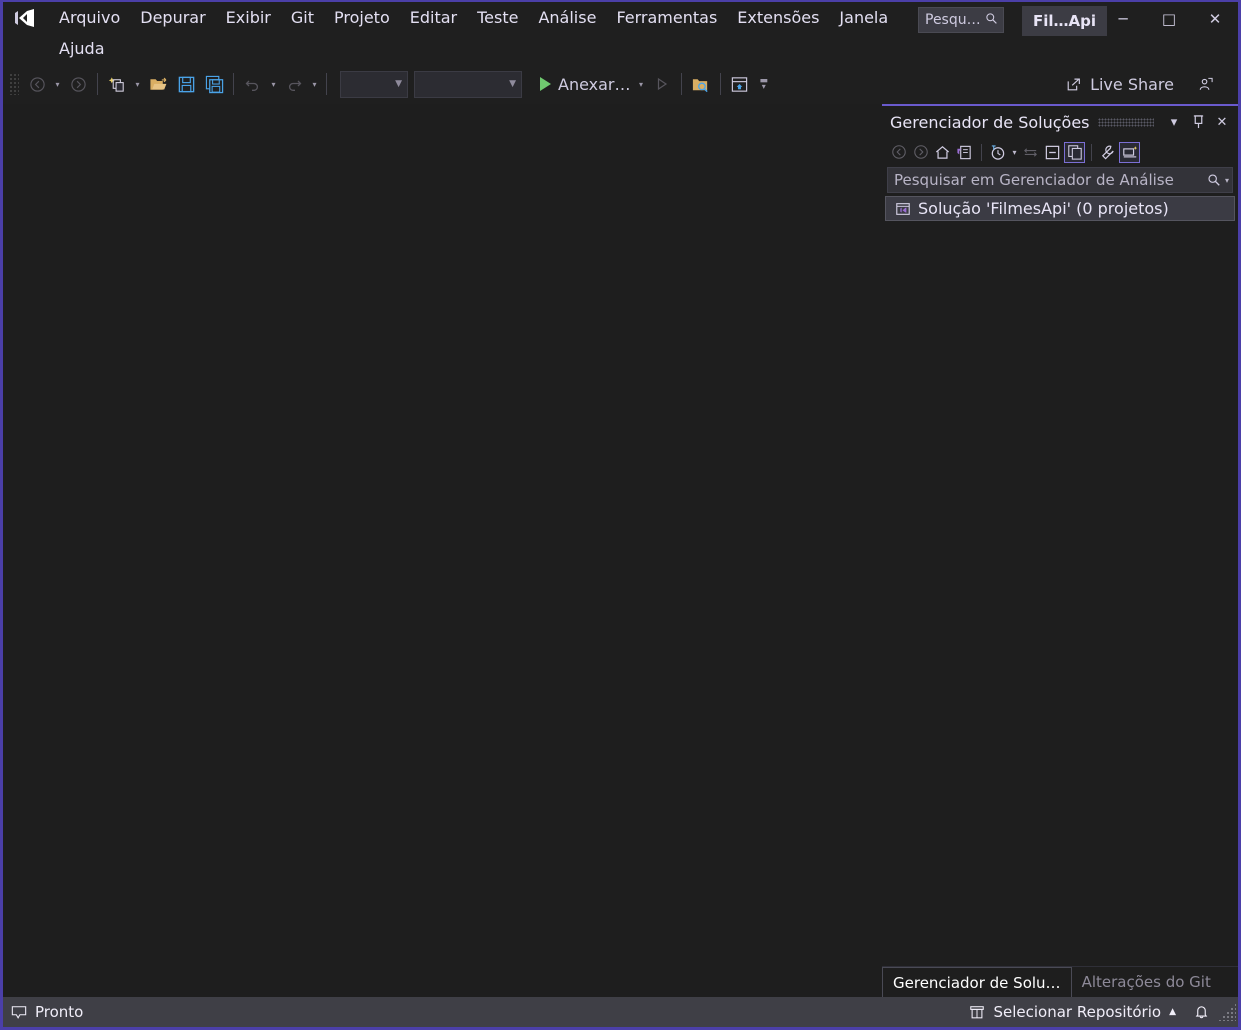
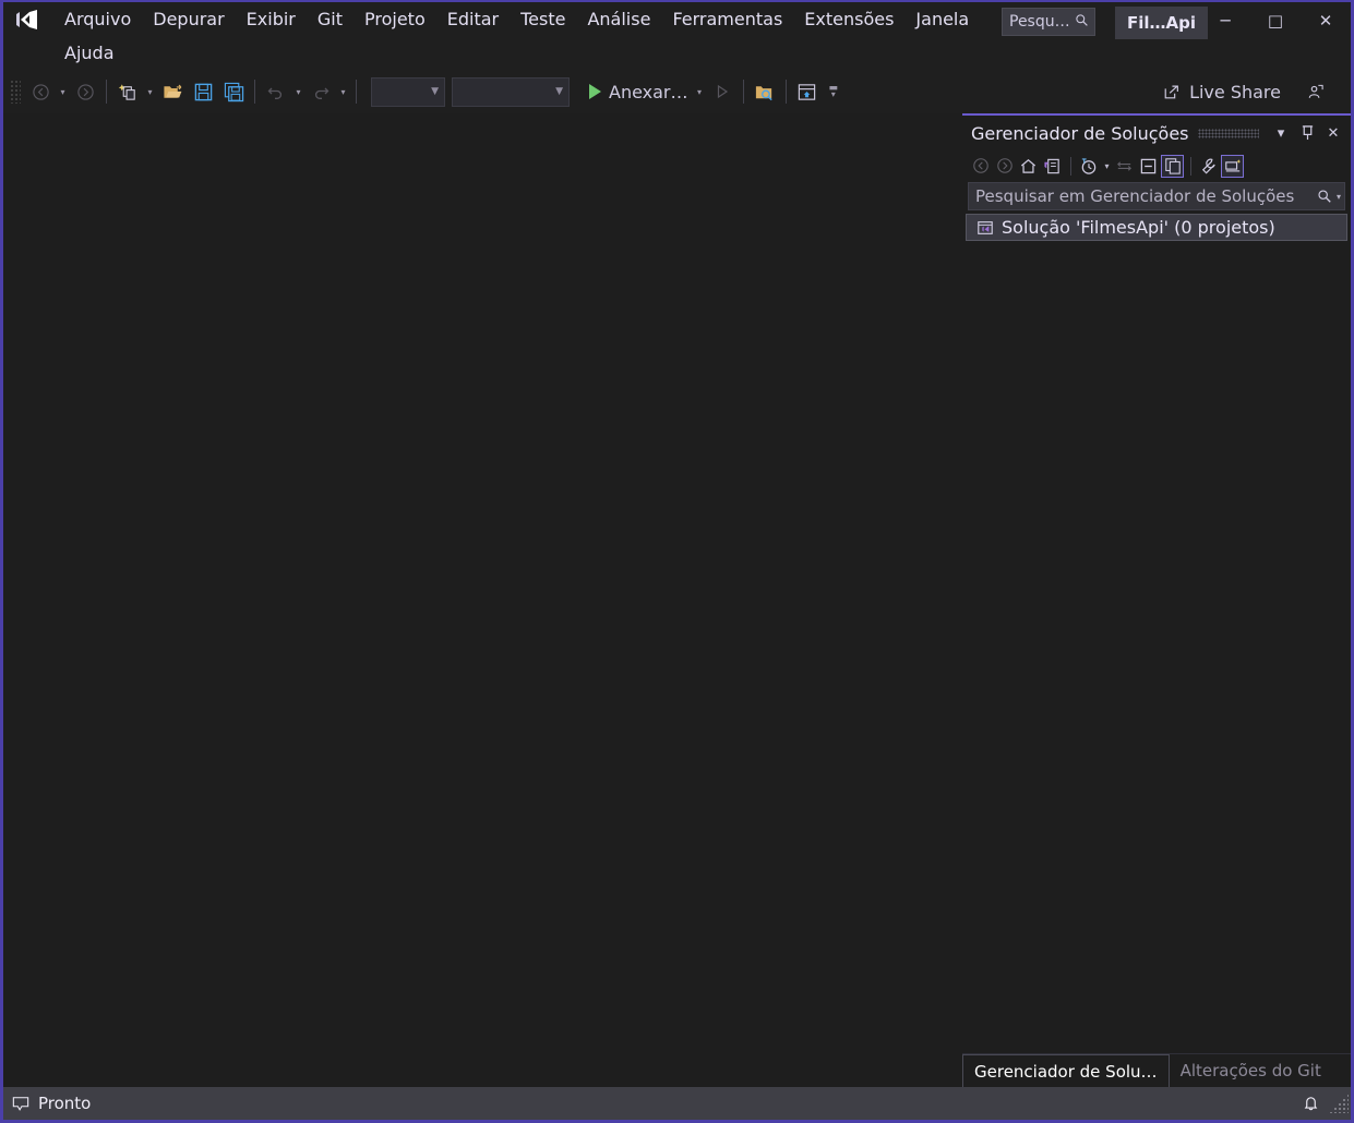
  Arquivo
  Depurar
  Exibir
  Git
  Projeto
  Editar
  Teste
  Análise
  Ferramentas
  Extensões
  Janela
  Ajuda
  Pesqu…
  Fil…Api
  ─
  □
  ✕
  ▾
  ▾
  ▾
  ▾
  ▼
  ▼
  Anexar…
  ▾
  ▬
  ▾
  Live Share
  Gerenciador de Soluções
  ▾
  ✕
  ▾
- Pesquisar em Gerenciador de Análise
+ Pesquisar em Gerenciador de Soluções
  ▾
  Solução 'FilmesApi' (0 projetos)
  Gerenciador de Solu…
  Alterações do Git
  Pronto
- Selecionar Repositório
- ▲
